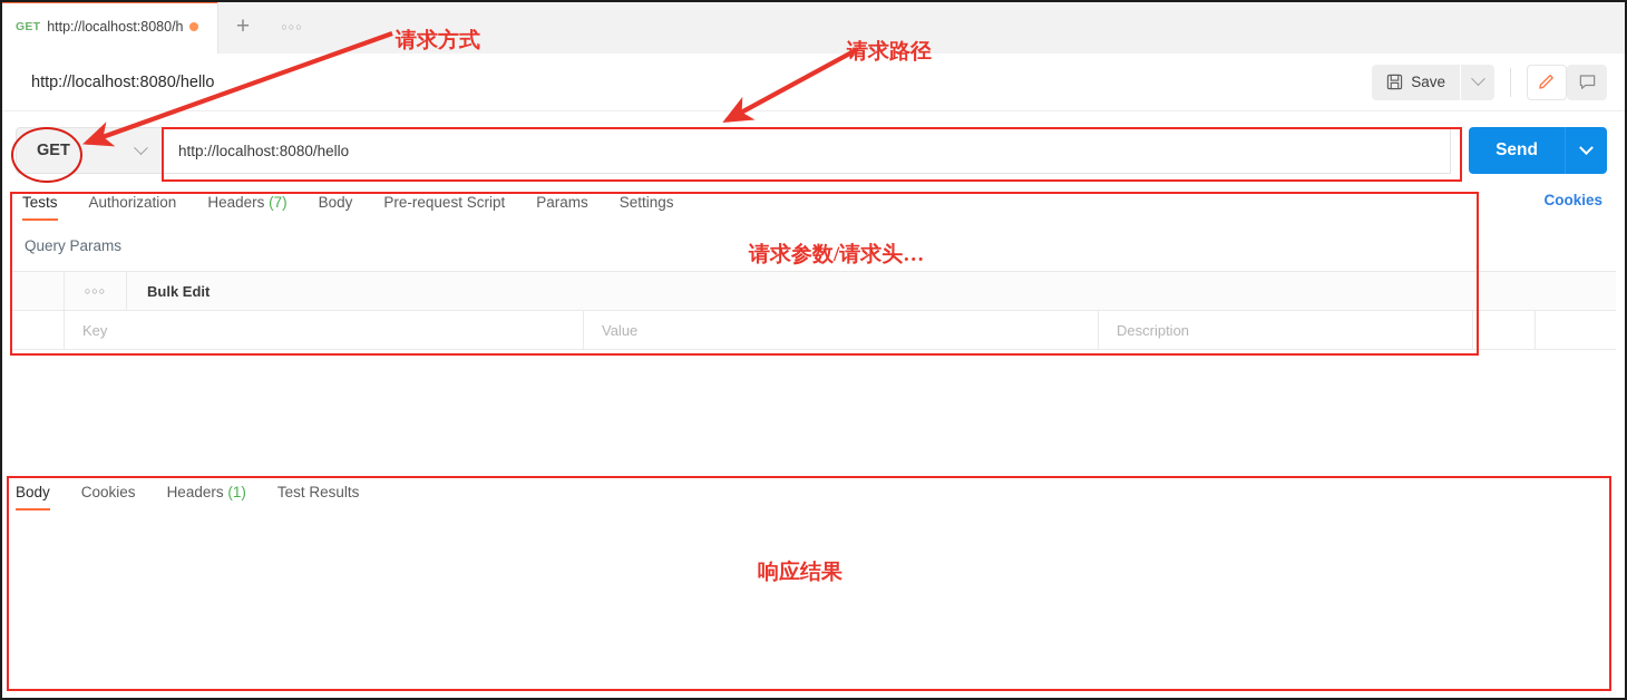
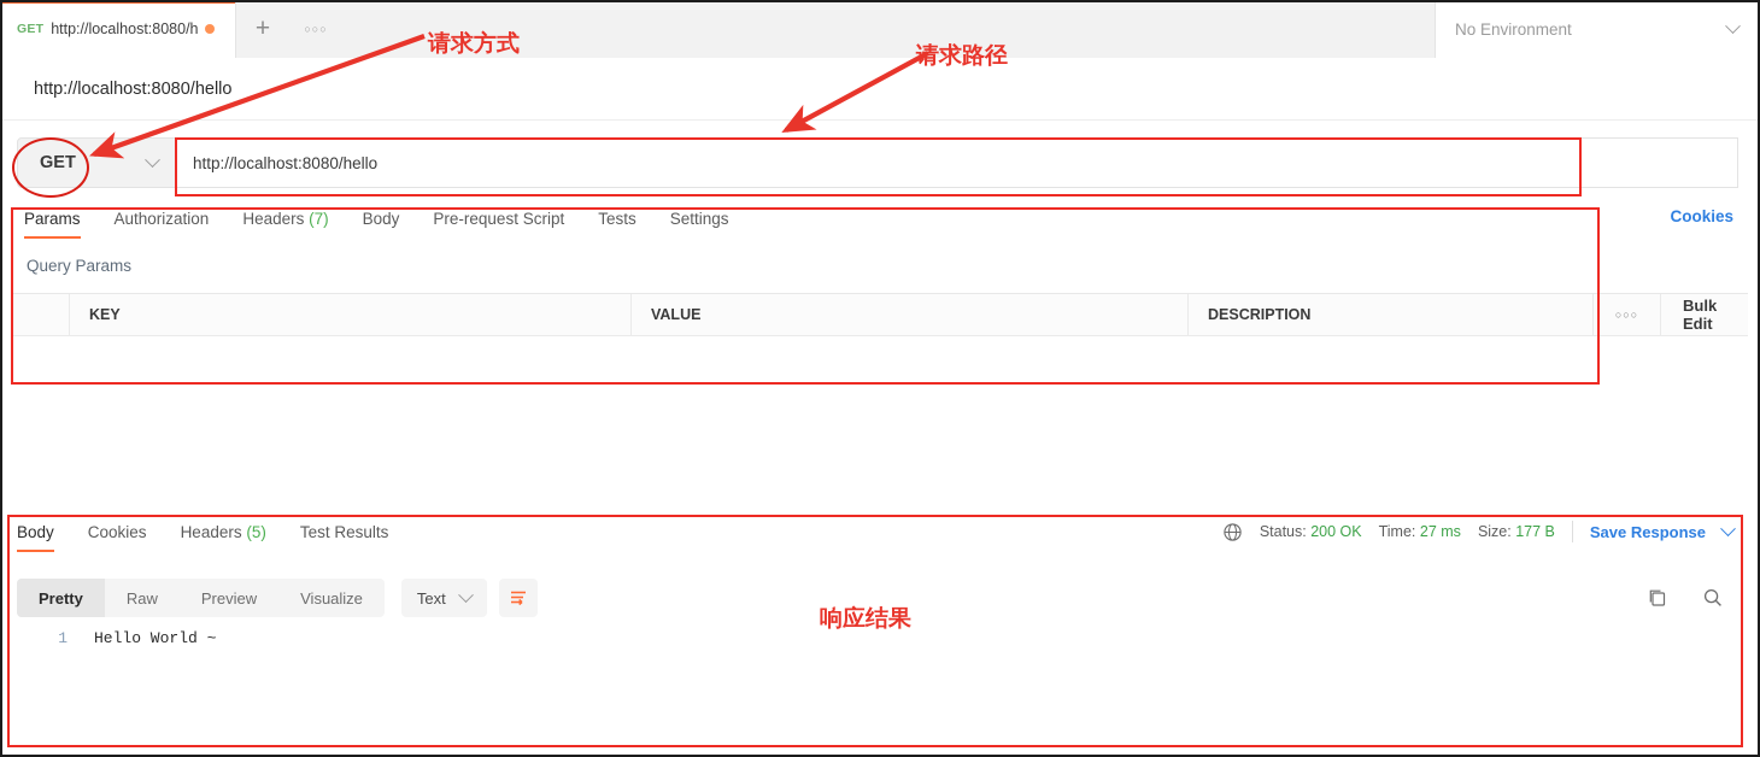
  GET
  http://localhost:8080/h
  +
  ○○○
+ No Environment
  http://localhost:8080/hello
- Save
  GET
  http://localhost:8080/hello
- Send
- Tests
+ Params
  Authorization
  Headers (7)
  Body
  Pre-request Script
- Params
+ Tests
  Settings
  Cookies
  Query Params
+ KEY
+ VALUE
+ DESCRIPTION
  ○○○
  Bulk Edit
- Key
- Value
- Description
  Body
  Cookies
- Headers (1)
+ Headers (5)
  Test Results
+ Status: 200 OK
+ Time: 27 ms
+ Size: 177 B
+ Save Response
+ Pretty
+ Raw
+ Preview
+ Visualize
+ Text
+ 1
+ Hello World ~
  请求方式
  请求路径
- 请求参数/请求头…
  响应结果
